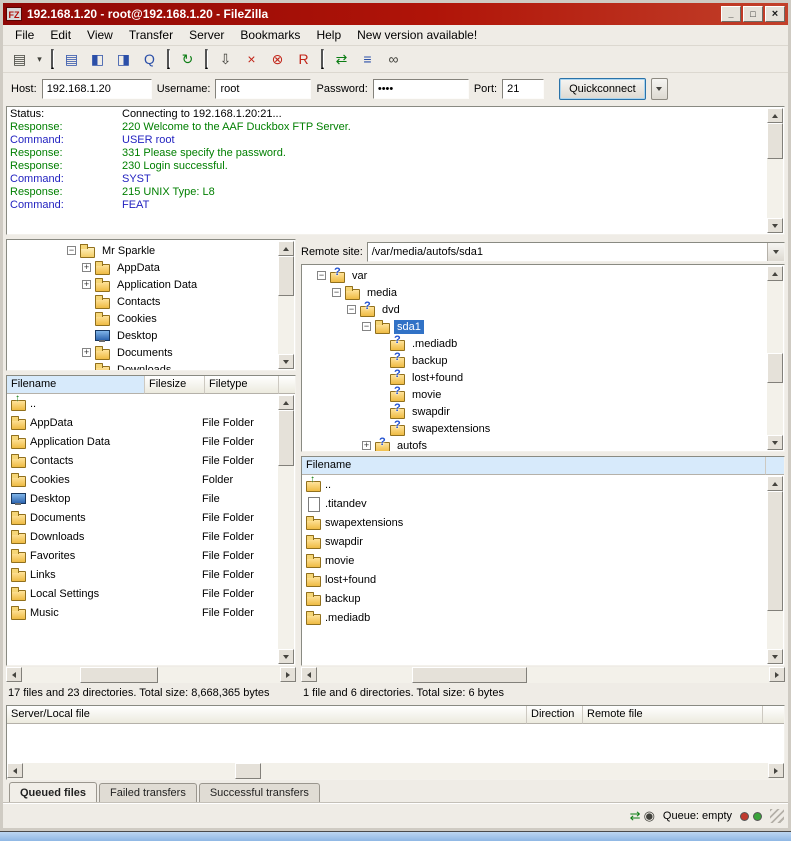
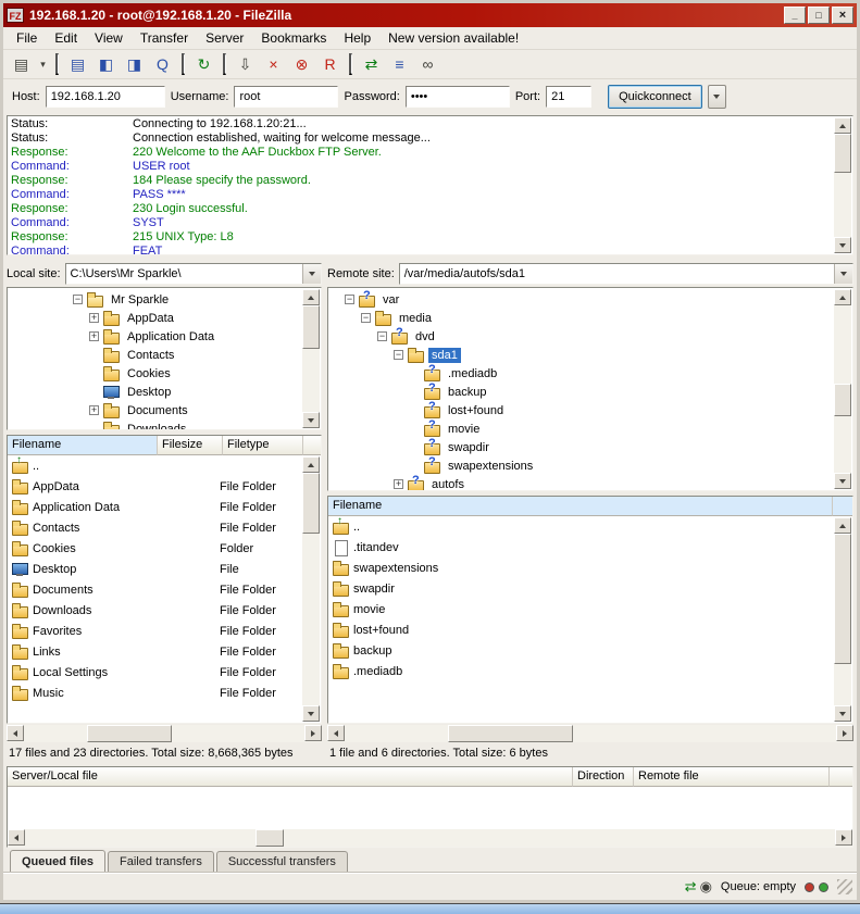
  FZ
  192.168.1.20 - root@192.168.1.20 - FileZilla
  _
  □
  ×
  File
  Edit
  View
  Transfer
  Server
  Bookmarks
  Help
  New version available!
  ▤
  ▾
  ▤
  ◧
  ◨
  Q
  ↻
  ⇩
  ×
  ⊗
  R
  ⇄
  ≡
  ∞
  Host:
  192.168.1.20
  Username:
  root
  Password:
  ••••
  Port:
  21
  Quickconnect
  Status: Connecting to 192.168.1.20:21...
+ Status: Connection established, waiting for welcome message...
  Response: 220 Welcome to the AAF Duckbox FTP Server.
  Command: USER root
- Response: 331 Please specify the password.
+ Response: 184 Please specify the password.
+ Command: PASS ****
  Response: 230 Login successful.
  Command: SYST
  Response: 215 UNIX Type: L8
  Command: FEAT
+ Local site:
+ C:\Users\Mr Sparkle\
  Mr Sparkle
  AppData
  Application Data
  Contacts
  Cookies
  Desktop
  Documents
  Downloads
  Filename
  Filesize
  Filetype
  ..
  AppData
  File Folder
  Application Data
  File Folder
  Contacts
  File Folder
  Cookies
  Folder
  Desktop
  File
  Documents
  File Folder
  Downloads
  File Folder
  Favorites
  File Folder
  Links
  File Folder
  Local Settings
  File Folder
  Music
  File Folder
  17 files and 23 directories. Total size: 8,668,365 bytes
  Remote site:
  /var/media/autofs/sda1
  var
  media
  dvd
  sda1
  .mediadb
  backup
  lost+found
  movie
  swapdir
  swapextensions
  autofs
  Filename
  ..
  .titandev
  swapextensions
  swapdir
  movie
  lost+found
  backup
  .mediadb
  1 file and 6 directories. Total size: 6 bytes
  Server/Local file
  Direction
  Remote file
  Queued files
  Failed transfers
  Successful transfers
  ⇄ ◉
  Queue: empty
